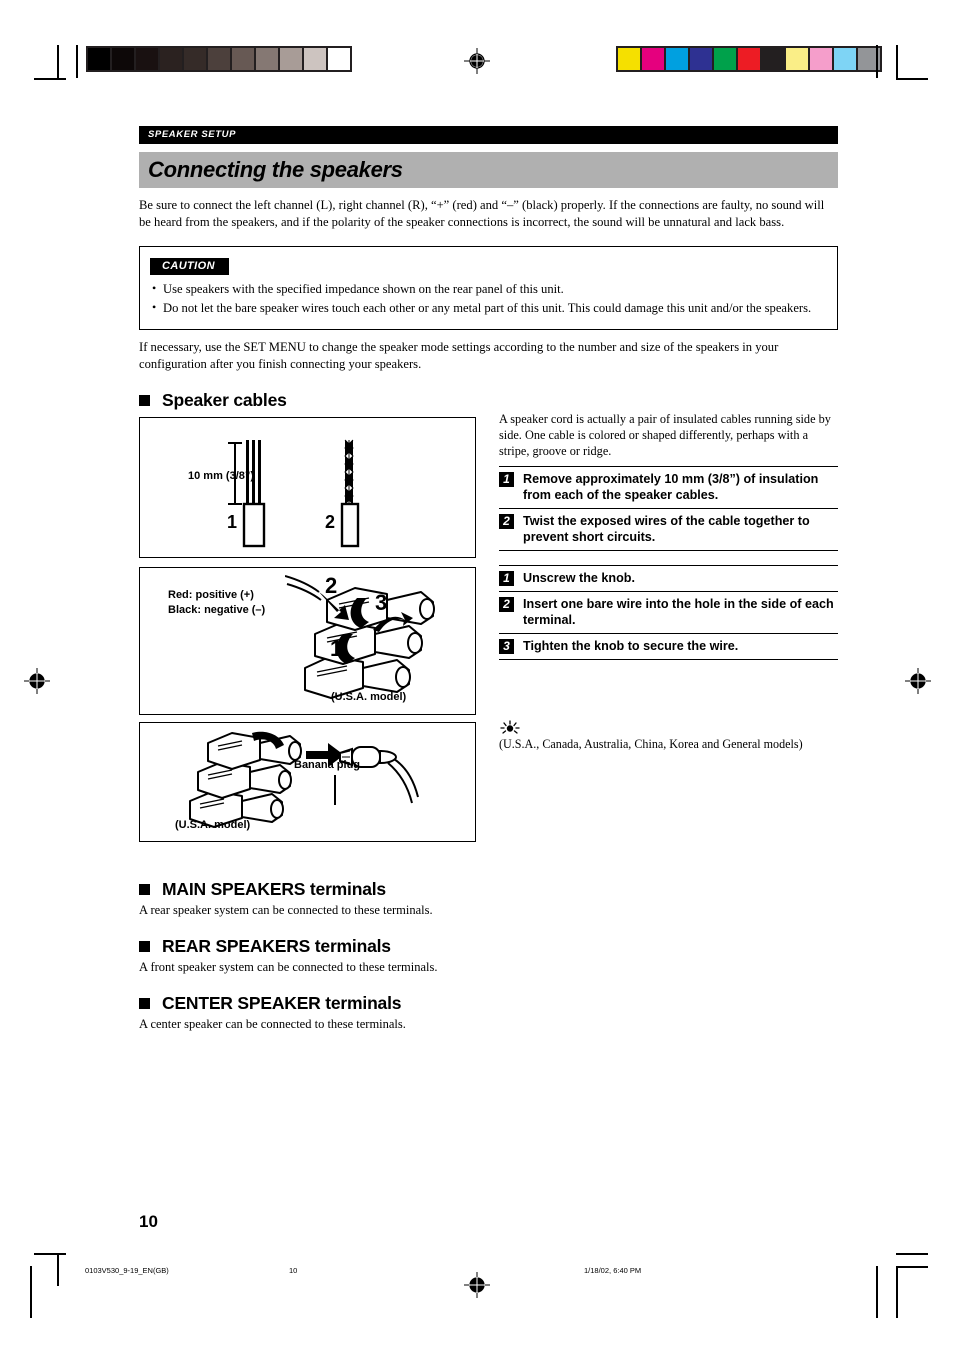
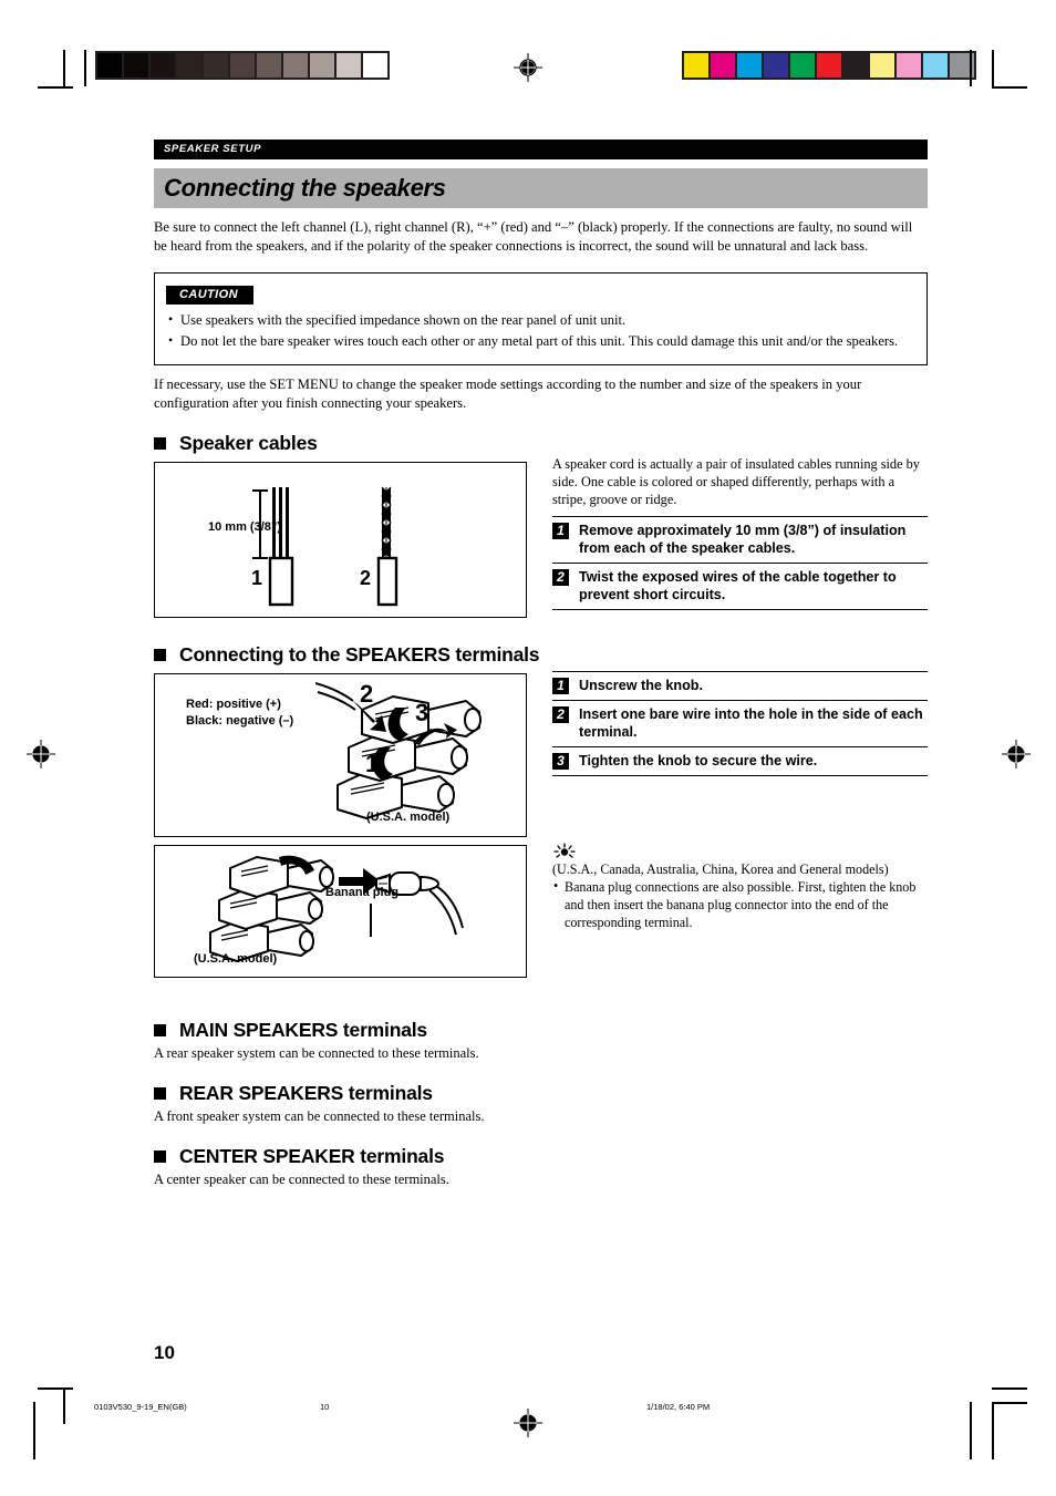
  SPEAKER SETUP
  Connecting the speakers
  Be sure to connect the left channel (L), right channel (R), “+” (red) and “–” (black) properly. If the connections are faulty, no sound will be heard from the speakers, and if the polarity of the speaker connections is incorrect, the sound will be unnatural and lack bass.
  CAUTION
- Use speakers with the specified impedance shown on the rear panel of this unit.
+ Use speakers with the specified impedance shown on the rear panel of unit unit.
  Do not let the bare speaker wires touch each other or any metal part of this unit. This could damage this unit and/or the speakers.
  If necessary, use the SET MENU to change the speaker mode settings according to the number and size of the speakers in your configuration after you finish connecting your speakers.
  Speaker cables
  10 mm (3/8”)
  1
  2
  A speaker cord is actually a pair of insulated cables running side by side. One cable is colored or shaped differently, perhaps with a stripe, groove or ridge.
  1
  Remove approximately 10 mm (3/8”) of insulation from each of the speaker cables.
  2
  Twist the exposed wires of the cable together to prevent short circuits.
+ Connecting to the SPEAKERS terminals
  Red: positive (+)
  Black: negative (–)
  2
  3
  1
  (U.S.A. model)
  Banana plug
  (U.S.A. model)
  1
  Unscrew the knob.
  2
  Insert one bare wire into the hole in the side of each terminal.
  3
  Tighten the knob to secure the wire.
  (U.S.A., Canada, Australia, China, Korea and General models)
+ Banana plug connections are also possible. First, tighten the knob and then insert the banana plug connector into the end of the corresponding terminal.
  MAIN SPEAKERS terminals
  A rear speaker system can be connected to these terminals.
  REAR SPEAKERS terminals
  A front speaker system can be connected to these terminals.
  CENTER SPEAKER terminals
  A center speaker can be connected to these terminals.
  10
  0103V530_9-19_EN(GB)
  10
  1/18/02, 6:40 PM
